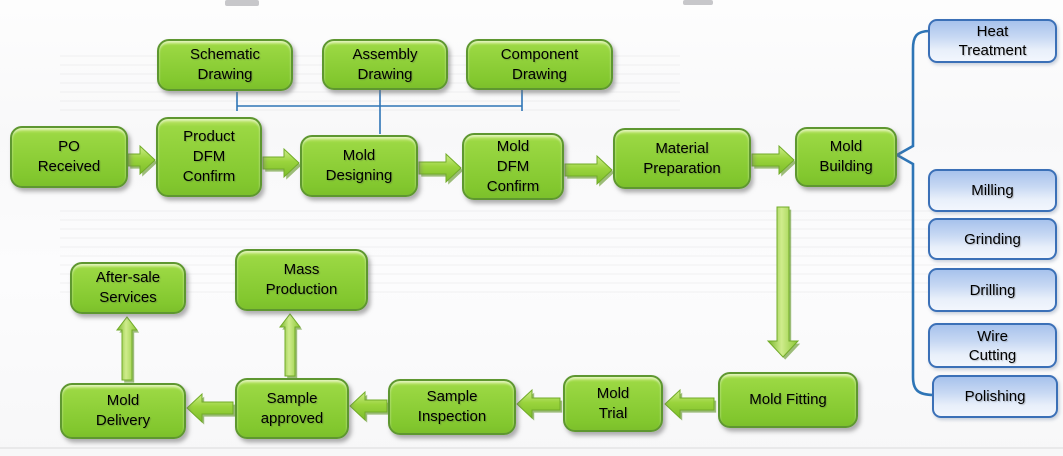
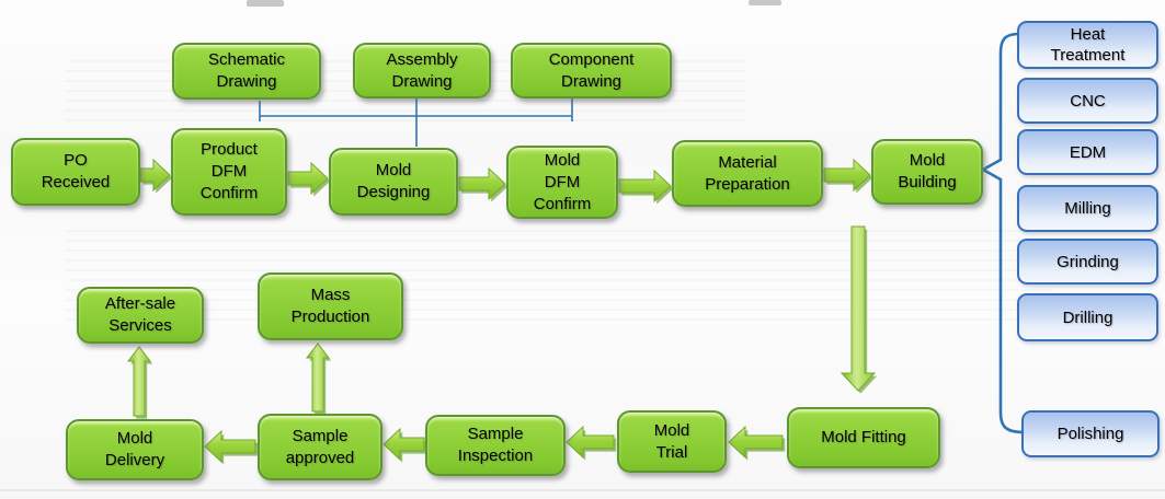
  Schematic
  Drawing
  Assembly
  Drawing
  Component
  Drawing
  PO
  Received
  Product
  DFM
  Confirm
  Mold
  Designing
  Mold
  DFM
  Confirm
  Material
  Preparation
  Mold
  Building
  Heat
  Treatment
+ CNC
+ EDM
  Milling
  Grinding
  Drilling
- Wire
- Cutting
  Polishing
  After-sale
  Services
  Mass
  Production
  Mold
  Delivery
  Sample
  approved
  Sample
  Inspection
  Mold
  Trial
  Mold Fitting
